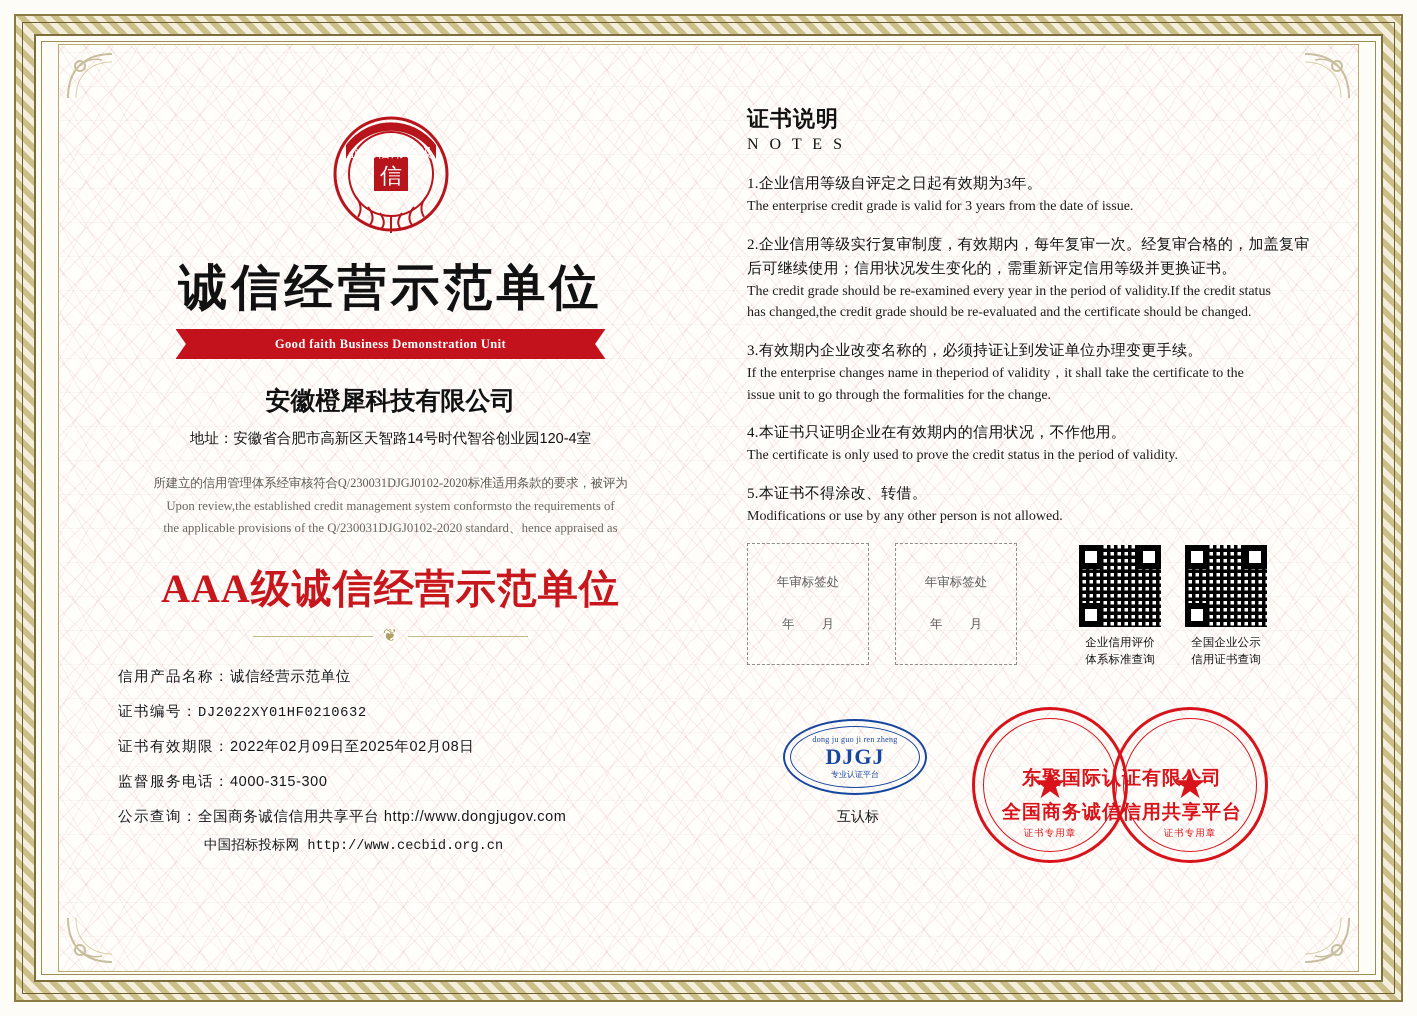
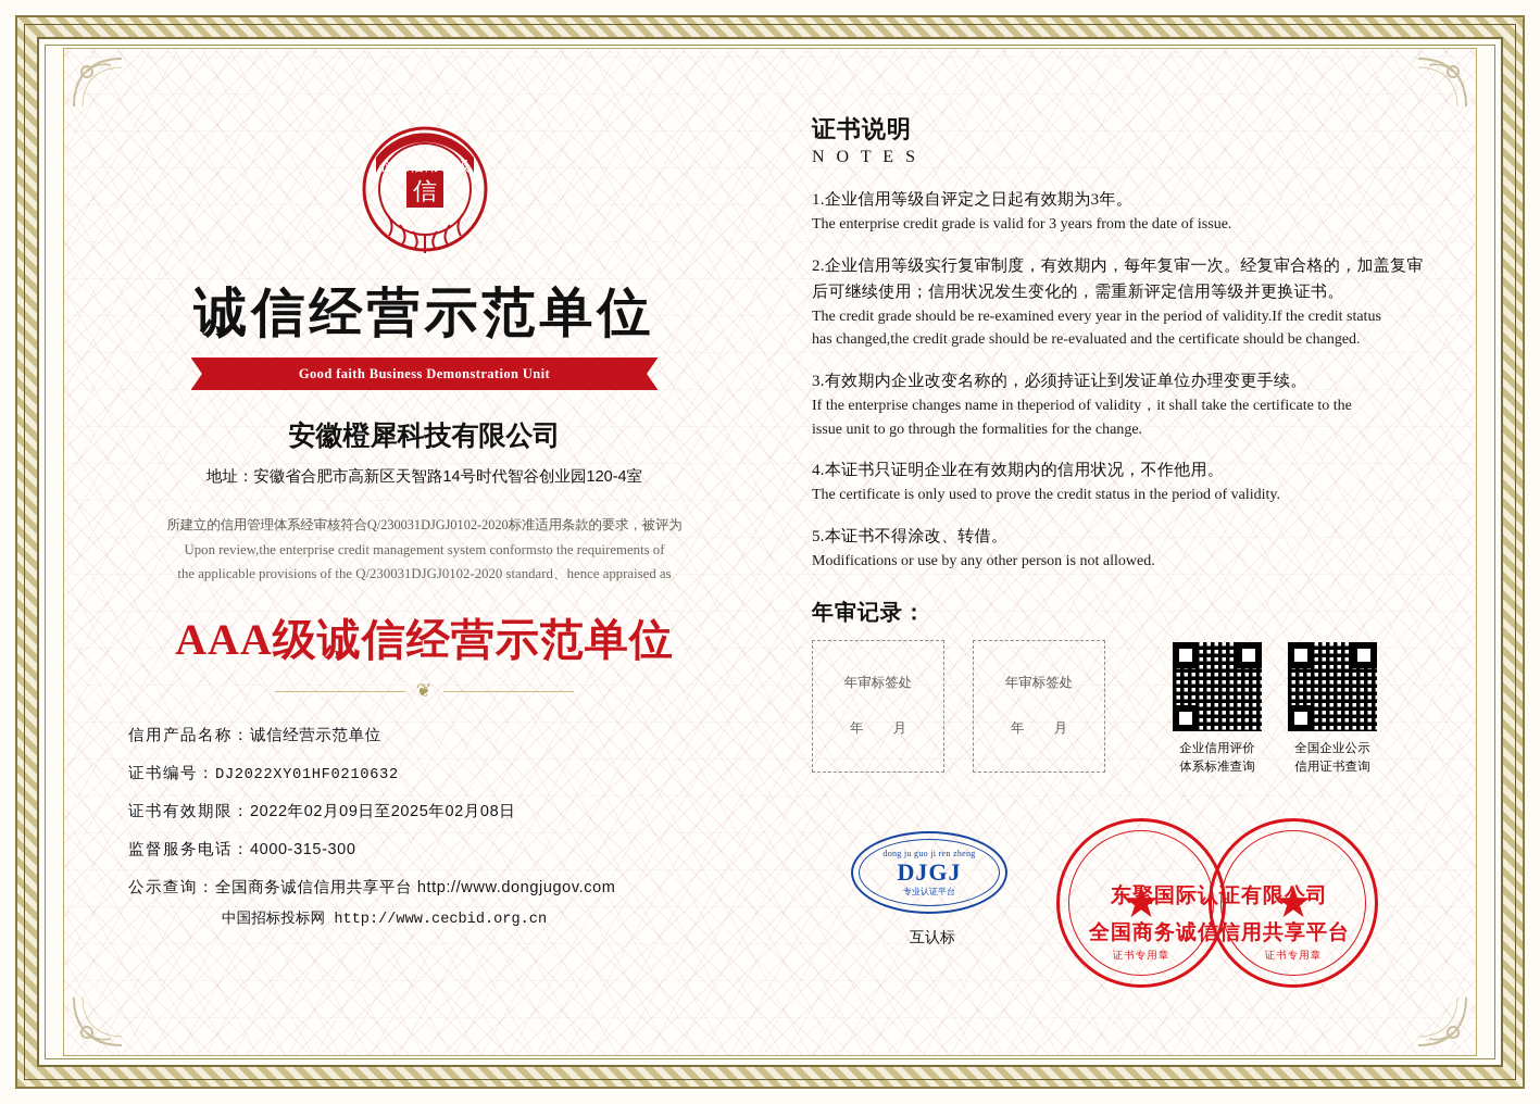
  信
  企业信用评级
  诚信经营示范单位
  Good faith Business Demonstration Unit
  安徽橙犀科技有限公司
  地址：安徽省合肥市高新区天智路14号时代智谷创业园120-4室
  所建立的信用管理体系经审核符合Q/230031DJGJ0102-2020标准适用条款的要求，被评为
- Upon review,the established credit management system conformsto the requirements of
+ Upon review,the enterprise credit management system conformsto the requirements of
  the applicable provisions of the Q/230031DJGJ0102-2020 standard、hence appraised as
  AAA级诚信经营示范单位
  ❦
  信用产品名称：诚信经营示范单位
  证书编号：DJ2022XY01HF0210632
  证书有效期限：2022年02月09日至2025年02月08日
  监督服务电话：4000-315-300
  公示查询：全国商务诚信信用共享平台 http://www.dongjugov.com
  中国招标投标网 http://www.cecbid.org.cn
  证书说明
  N O T E S
  1.企业信用等级自评定之日起有效期为3年。
  The enterprise credit grade is valid for 3 years from the date of issue.
  2.企业信用等级实行复审制度，有效期内，每年复审一次。经复审合格的，加盖复审后可继续使用；信用状况发生变化的，需重新评定信用等级并更换证书。
  The credit grade should be re-examined every year in the period of validity.If the credit status
  has changed,the credit grade should be re-evaluated and the certificate should be changed.
  3.有效期内企业改变名称的，必须持证让到发证单位办理变更手续。
  If the enterprise changes name in theperiod of validity，it shall take the certificate to the
  issue unit to go through the formalities for the change.
  4.本证书只证明企业在有效期内的信用状况，不作他用。
  The certificate is only used to prove the credit status in the period of validity.
  5.本证书不得涂改、转借。
  Modifications or use by any other person is not allowed.
+ 年审记录：
  年审标签处
  年 月
  年审标签处
  年 月
  企业信用评价
  体系标准查询
  全国企业公示
  信用证书查询
  dong ju guo ji ren zheng
  DJGJ
  专业认证平台
  互认标
  ★
  证书专用章
  ★
  证书专用章
  东聚国际认证有限公司
  全国商务诚信信用共享平台
